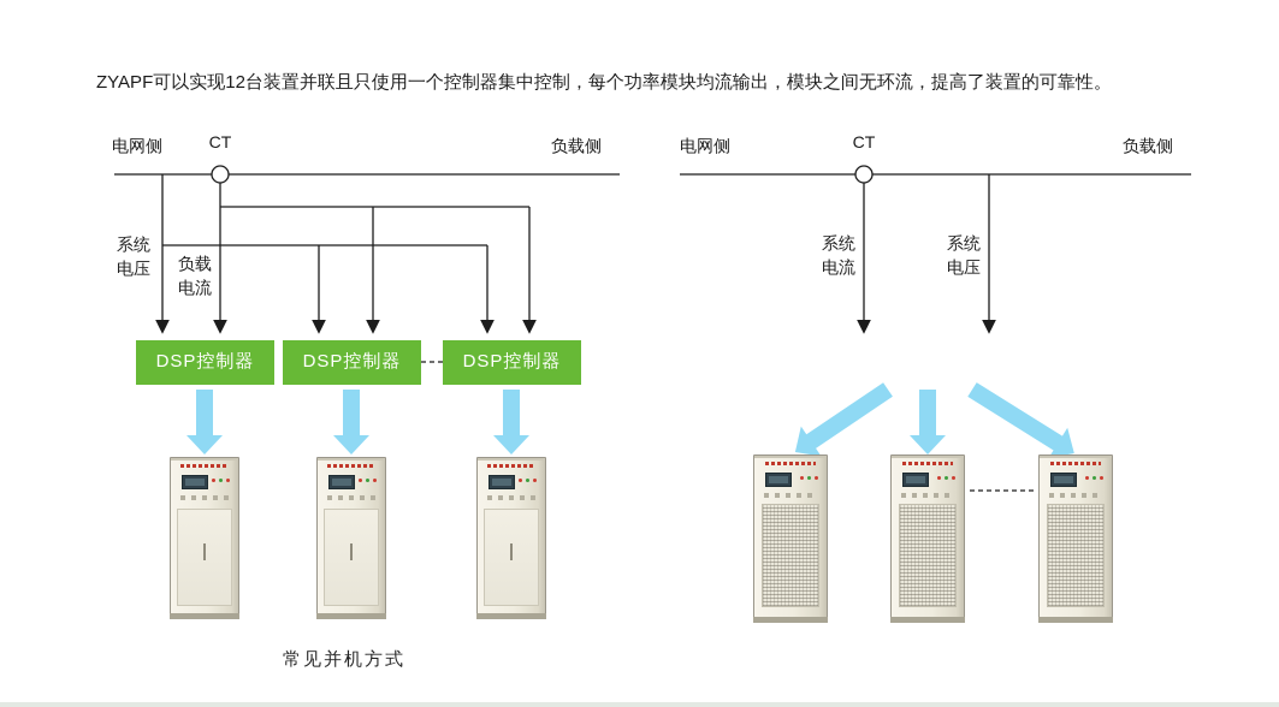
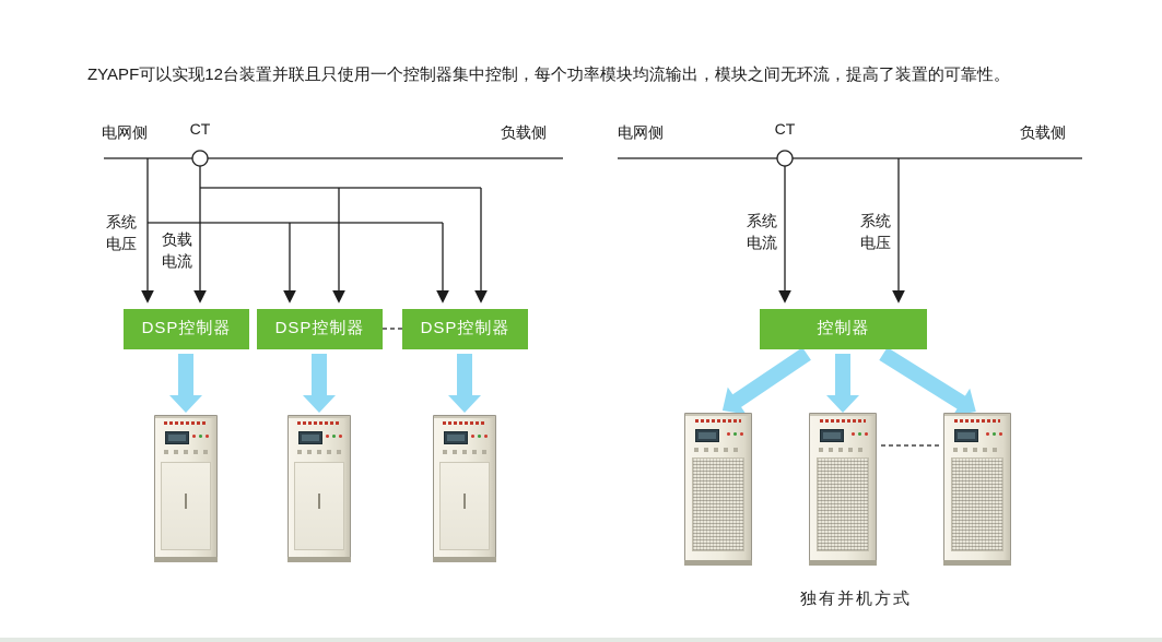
  ZYAPF可以实现12台装置并联且只使用一个控制器集中控制，每个功率模块均流输出，模块之间无环流，提高了装置的可靠性。
  电网侧
  CT
  负载侧
  系统电压
  负载电流
  DSP控制器
  DSP控制器
  DSP控制器
- 常见并机方式
  电网侧
  CT
  负载侧
  系统电流
  系统电压
+ 控制器
+ 独有并机方式
